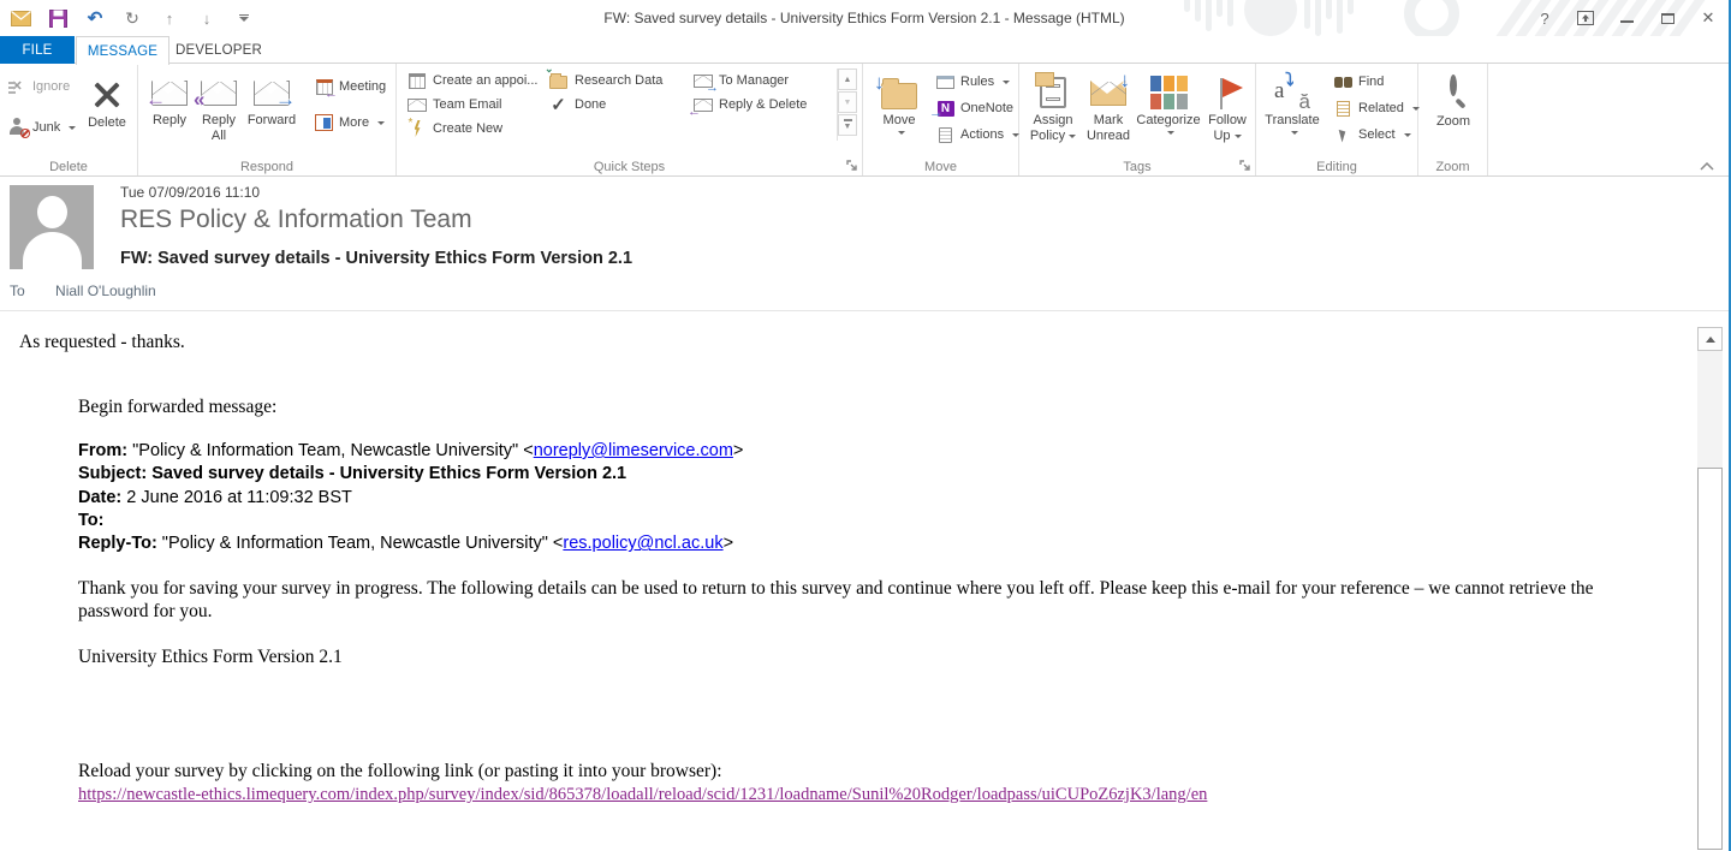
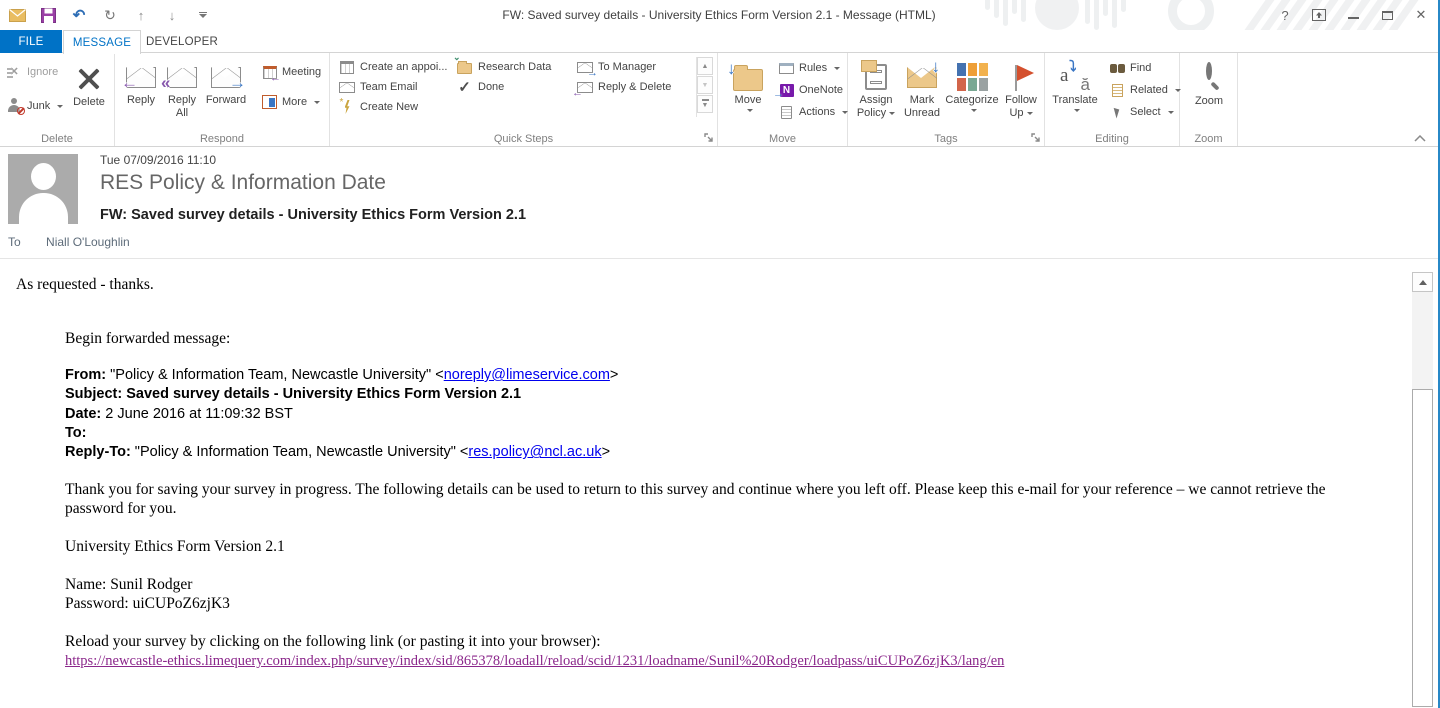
  ↶
  ↻
  ↑
  ↓
  FW: Saved survey details - University Ethics Form Version 2.1 - Message (HTML)
  ?
  ✕
  FILE
  MESSAGE
  DEVELOPER
  Ignore
  Junk
  Delete
  Delete
  ←
  Reply
  «
  Reply
  All
  →
  Forward
  ←
  Meeting
  More
  Respond
  Create an appoi...
  Team Email
  Create New
  ⌄
  Research Data
  ✓
  Done
  →
  To Manager
  ←
  Reply & Delete
  Quick Steps
  ↓
  Move
  Rules
  N
  →
  OneNote
  Actions
  Move
  Assign
  Policy
  ↓
  Mark
  Unread
  Categorize
  Follow
  Up
  Tags
  a
  ⤵
  ă
  Translate
  Find
  Related
  Select
  Editing
  Zoom
  Zoom
  Tue 07/09/2016 11:10
- RES Policy & Information Team
+ RES Policy & Information Date
  FW: Saved survey details - University Ethics Form Version 2.1
  To Niall O'Loughlin
  As requested - thanks.
  Begin forwarded message:
  From: "Policy & Information Team, Newcastle University" <noreply@limeservice.com>
  Subject: Saved survey details - University Ethics Form Version 2.1
  Date: 2 June 2016 at 11:09:32 BST
  To:
  Reply-To: "Policy & Information Team, Newcastle University" <res.policy@ncl.ac.uk>
  Thank you for saving your survey in progress. The following details can be used to return to this survey and continue where you left off. Please keep this e-mail for your reference – we cannot retrieve the password for you.
  University Ethics Form Version 2.1
+ Name: Sunil Rodger
+ Password: uiCUPoZ6zjK3
  Reload your survey by clicking on the following link (or pasting it into your browser):
  https://newcastle-ethics.limequery.com/index.php/survey/index/sid/865378/loadall/reload/scid/1231/loadname/Sunil%20Rodger/loadpass/uiCUPoZ6zjK3/lang/en
